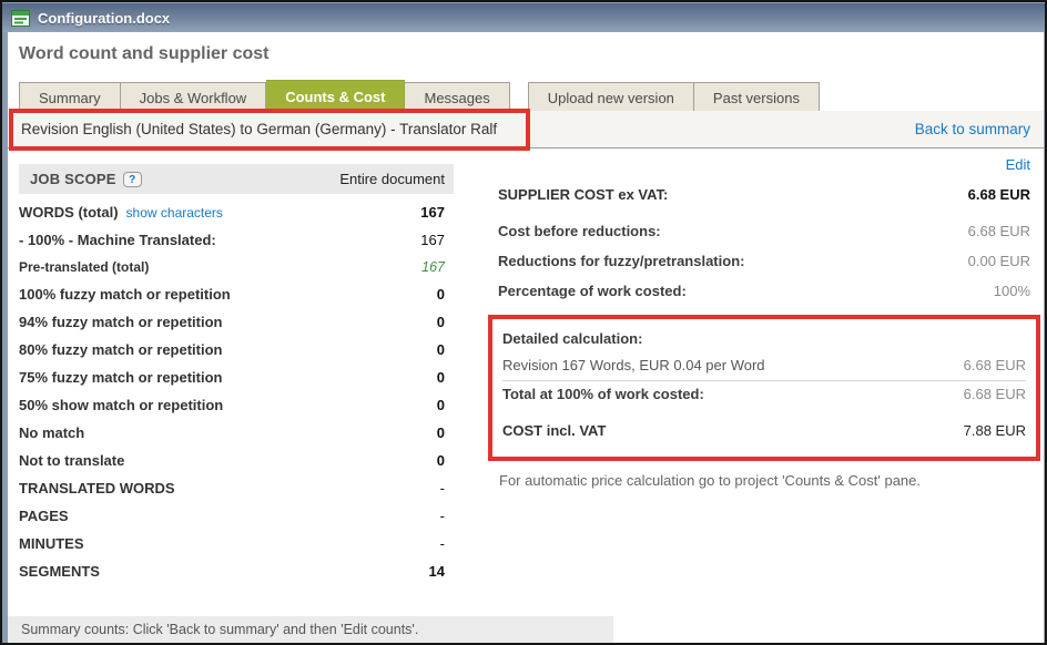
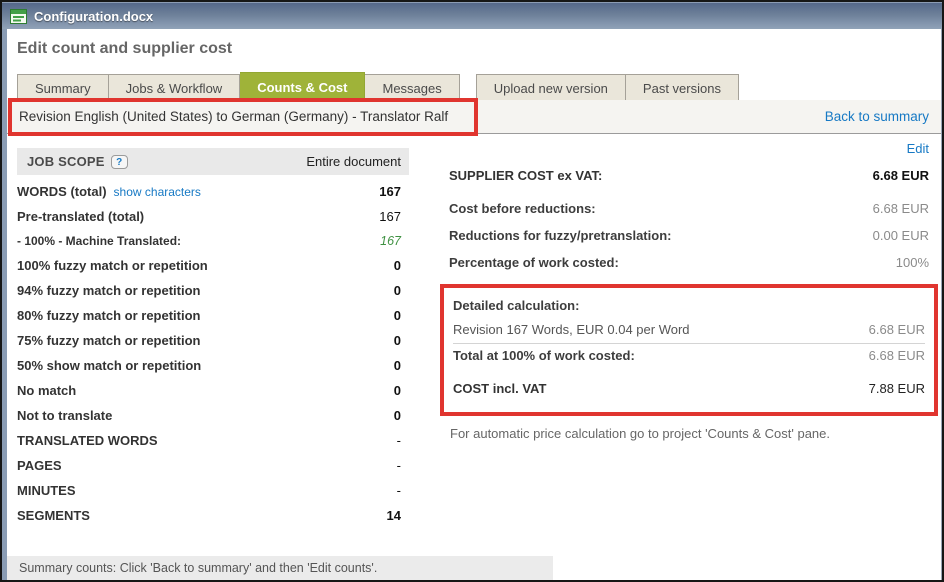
  Configuration.docx
- Word count and supplier cost
+ Edit count and supplier cost
  Summary
  Jobs & Workflow
  Counts & Cost
  Messages
  Upload new version
  Past versions
  Revision English (United States) to German (Germany) - Translator Ralf
  Back to summary
  JOB SCOPE
  ?
  Entire document
  WORDS (total)
  show characters
  167
- - 100% - Machine Translated:
+ Pre-translated (total)
  167
- Pre-translated (total)
+ - 100% - Machine Translated:
  167
  100% fuzzy match or repetition
  0
  94% fuzzy match or repetition
  0
  80% fuzzy match or repetition
  0
  75% fuzzy match or repetition
  0
  50% show match or repetition
  0
  No match
  0
  Not to translate
  0
  TRANSLATED WORDS
  -
  PAGES
  -
  MINUTES
  -
  SEGMENTS
  14
  Edit
  SUPPLIER COST ex VAT:
  6.68 EUR
  Cost before reductions:
  6.68 EUR
  Reductions for fuzzy/pretranslation:
  0.00 EUR
  Percentage of work costed:
  100%
  Detailed calculation:
  Revision 167 Words, EUR 0.04 per Word
  6.68 EUR
  Total at 100% of work costed:
  6.68 EUR
  COST incl. VAT
  7.88 EUR
  For automatic price calculation go to project 'Counts & Cost' pane.
  Summary counts: Click 'Back to summary' and then 'Edit counts'.
